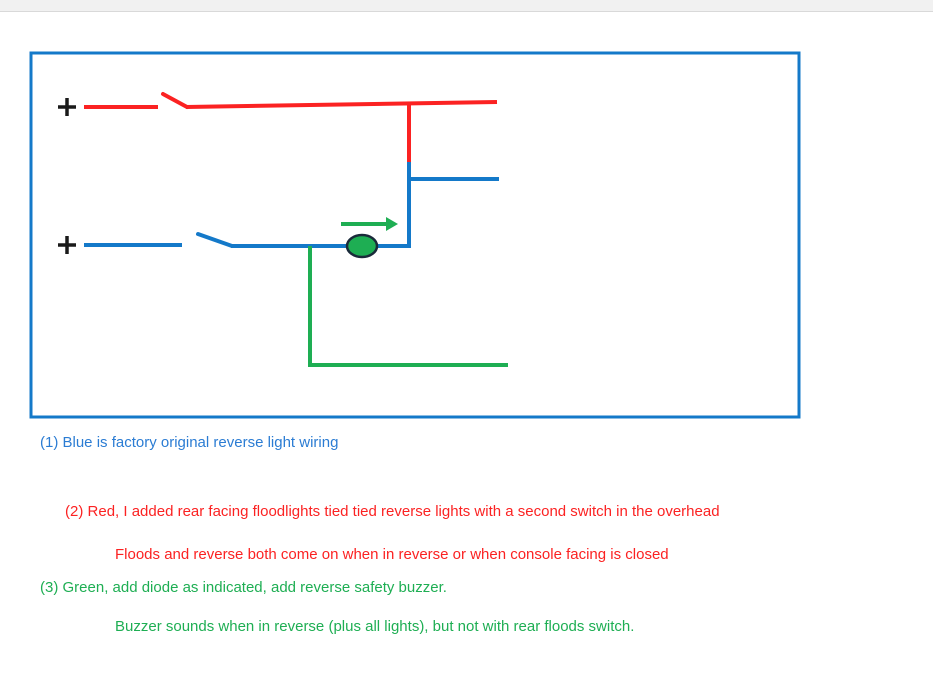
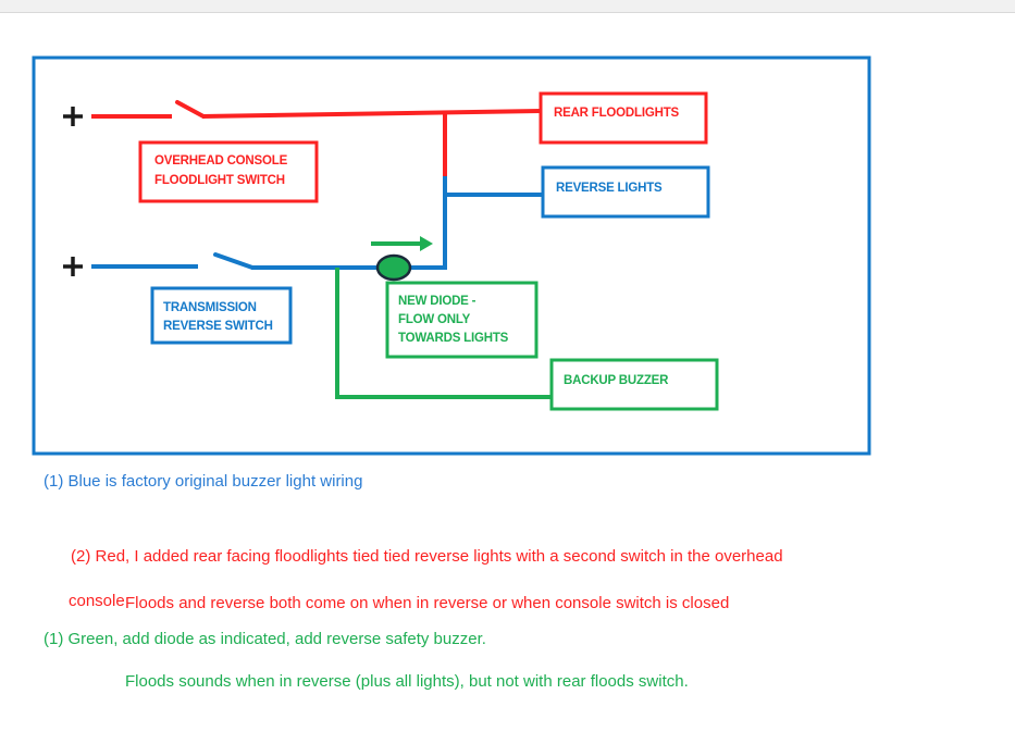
+ OVERHEAD CONSOLE
+ FLOODLIGHT SWITCH
+ REAR FLOODLIGHTS
+ REVERSE LIGHTS
+ TRANSMISSION
+ REVERSE SWITCH
+ NEW DIODE -
+ FLOW ONLY
+ TOWARDS LIGHTS
+ BACKUP BUZZER
- (1) Blue is factory original reverse light wiring
+ (1) Blue is factory original buzzer light wiring
  (2) Red, I added rear facing floodlights tied tied reverse lights with a second switch in the overhead
+ console
- Floods and reverse both come on when in reverse or when console facing is closed
+ Floods and reverse both come on when in reverse or when console switch is closed
- (3) Green, add diode as indicated, add reverse safety buzzer.
+ (1) Green, add diode as indicated, add reverse safety buzzer.
- Buzzer sounds when in reverse (plus all lights), but not with rear floods switch.
+ Floods sounds when in reverse (plus all lights), but not with rear floods switch.
